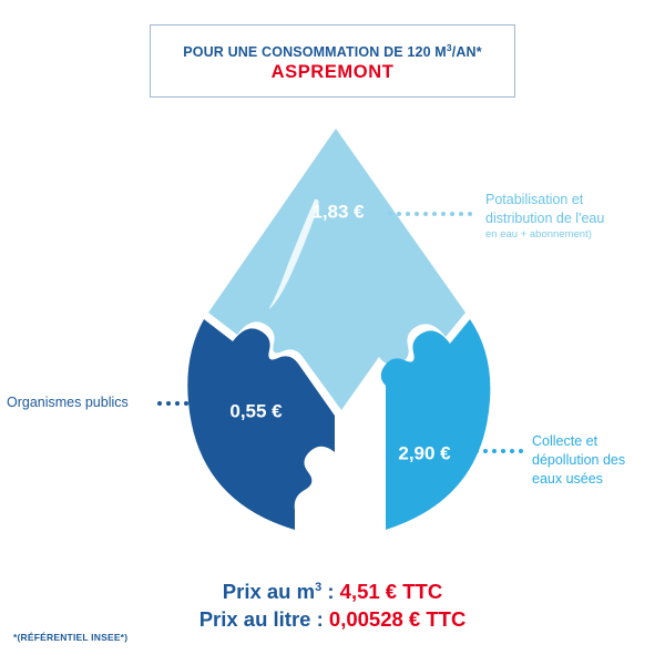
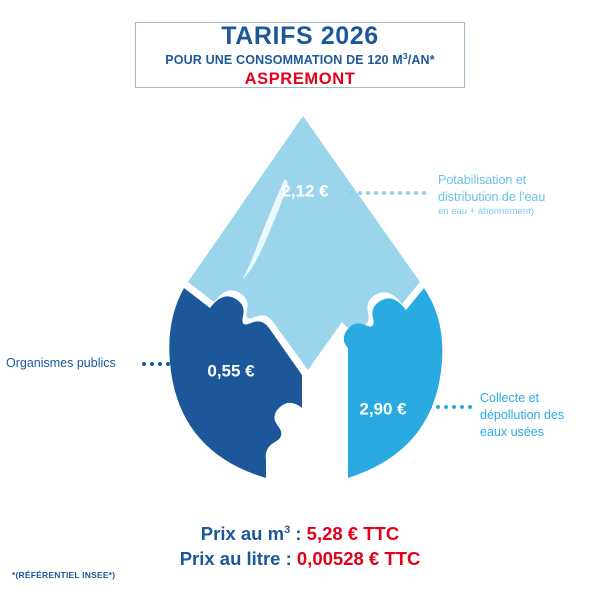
+ TARIFS 2026
  POUR UNE CONSOMMATION DE 120 M3/AN*
  ASPREMONT
- 1,83 €
+ 2,12 €
  0,55 €
  2,90 €
  Potabilisation et
  distribution de l'eau
  en eau + abonnement)
  Collecte et
  dépollution des
  eaux usées
  Organismes publics
- Prix au m3 : 4,51 € TTC
+ Prix au m3 : 5,28 € TTC
  Prix au litre : 0,00528 € TTC
  *(RÉFÉRENTIEL INSEE*)
